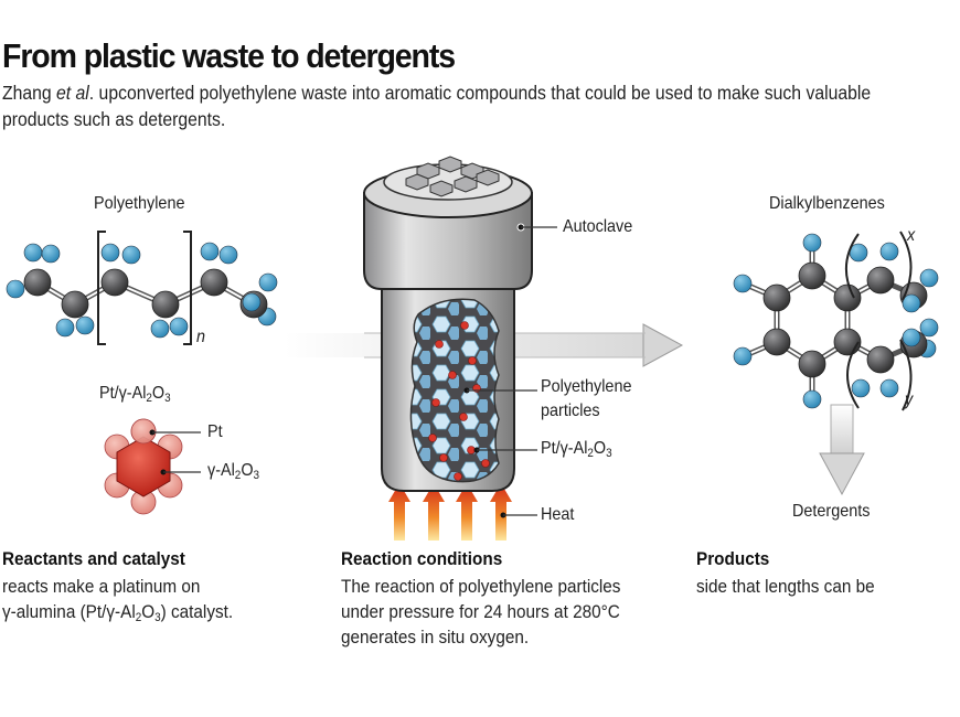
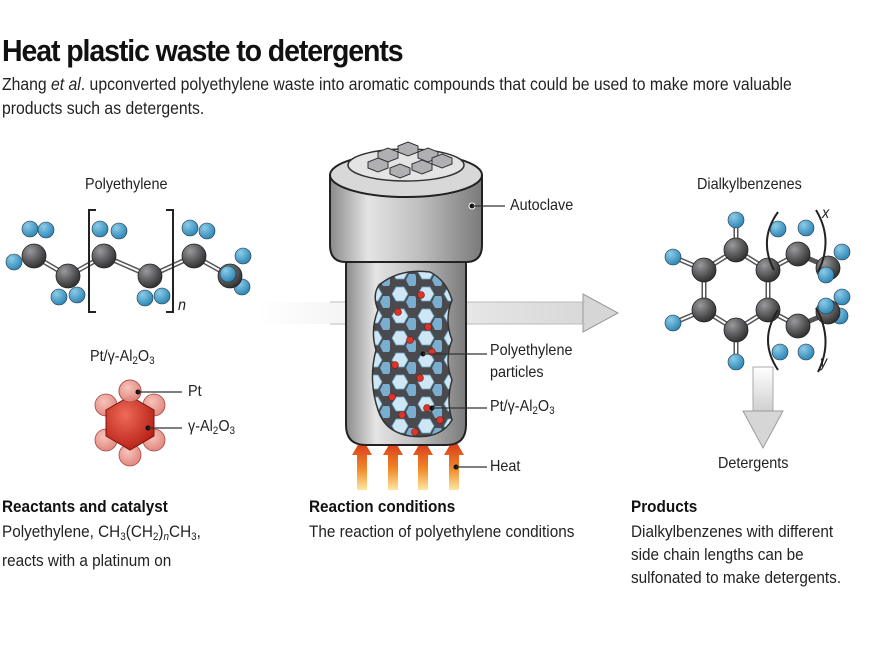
- From plastic waste to detergents
+ Heat plastic waste to detergents
- Zhang et al. upconverted polyethylene waste into aromatic compounds that could be used to make such valuable products such as detergents.
+ Zhang et al. upconverted polyethylene waste into aromatic compounds that could be used to make more valuable products such as detergents.
  Polyethylene
  n
  Pt/γ-Al2O3
  Pt
  γ-Al2O3
  Autoclave
  Polyethylene
  particles
  Pt/γ-Al2O3
  Heat
  Dialkylbenzenes
  x
  y
  Detergents
  Reactants and catalyst
+ Polyethylene, CH3(CH2)nCH3,
- reacts make a platinum on
+ reacts with a platinum on
- γ-alumina (Pt/γ-Al2O3) catalyst.
  Reaction conditions
- The reaction of polyethylene particles
+ The reaction of polyethylene conditions
- under pressure for 24 hours at 280°C
- generates in situ oxygen.
  Products
+ Dialkylbenzenes with different
- side that lengths can be
+ side chain lengths can be
+ sulfonated to make detergents.
